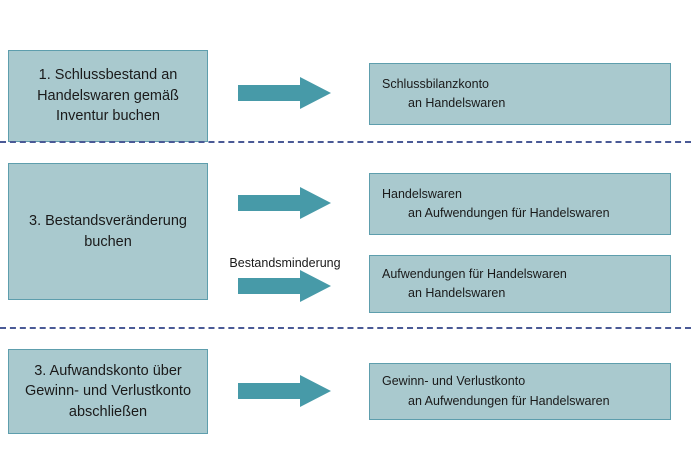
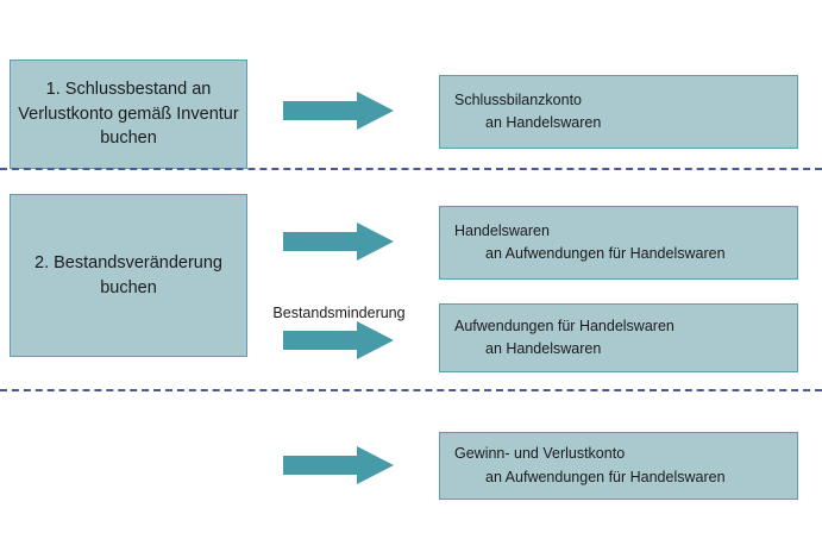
- 1. Schlussbestand an Handelswaren gemäß Inventur buchen
+ 1. Schlussbestand an Verlustkonto gemäß Inventur buchen
  Schlussbilanzkonto
  an Handelswaren
- 3. Bestandsveränderung buchen
+ 2. Bestandsveränderung buchen
  Handelswaren
  an Aufwendungen für Handelswaren
  Bestandsminderung
  Aufwendungen für Handelswaren
  an Handelswaren
- 3. Aufwandskonto über Gewinn- und Verlustkonto abschließen
  Gewinn- und Verlustkonto
  an Aufwendungen für Handelswaren
